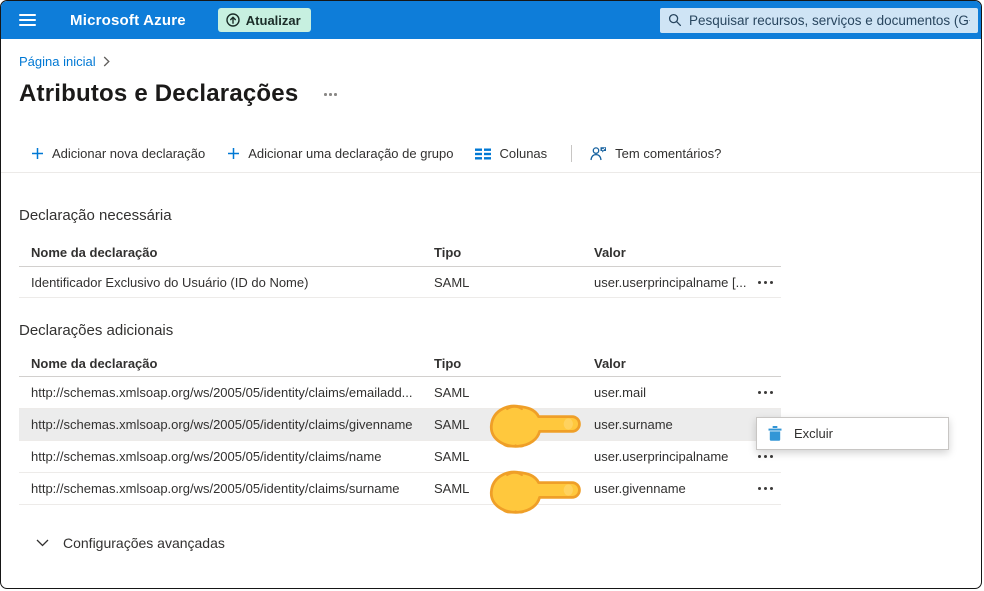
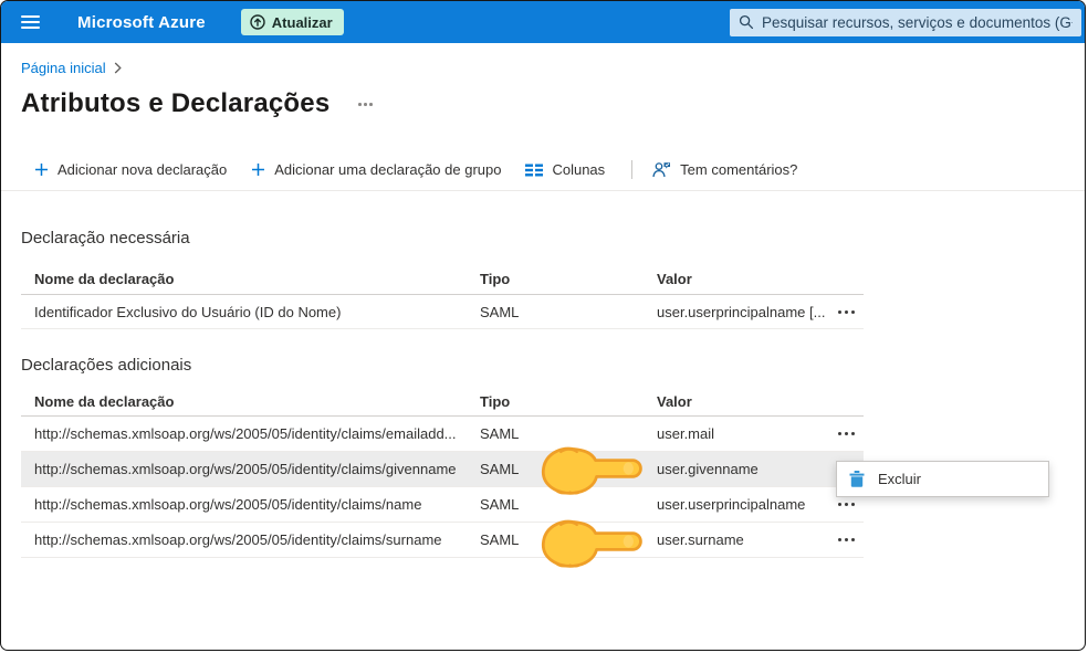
  Microsoft Azure
  Atualizar
  Pesquisar recursos, serviços e documentos (G
  Página inicial
  Atributos e Declarações
  Adicionar nova declaração
  Adicionar uma declaração de grupo
  Colunas
  Tem comentários?
  Declaração necessária
  Nome da declaração
  Tipo
  Valor
  Identificador Exclusivo do Usuário (ID do Nome)
  SAML
  user.userprincipalname [...
  Declarações adicionais
  Nome da declaração
  Tipo
  Valor
  http://schemas.xmlsoap.org/ws/2005/05/identity/claims/emailadd...
  SAML
  user.mail
  http://schemas.xmlsoap.org/ws/2005/05/identity/claims/givenname
  SAML
- user.surname
+ user.givenname
  http://schemas.xmlsoap.org/ws/2005/05/identity/claims/name
  SAML
  user.userprincipalname
  http://schemas.xmlsoap.org/ws/2005/05/identity/claims/surname
  SAML
- user.givenname
+ user.surname
- Configurações avançadas
  Excluir
